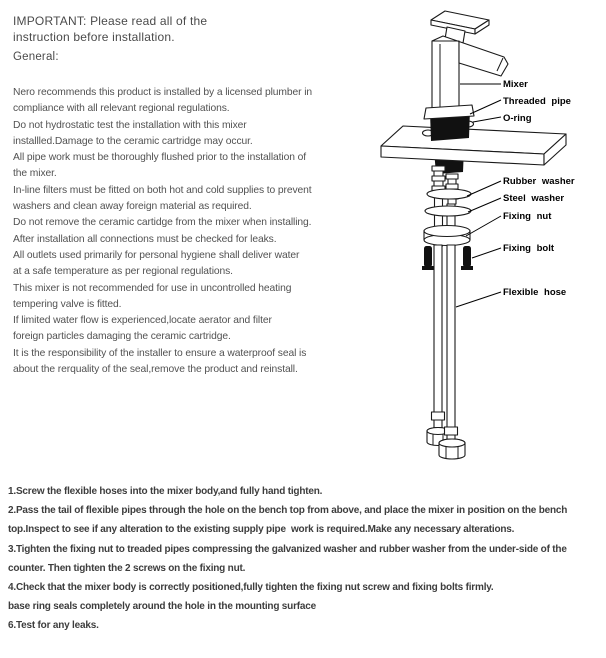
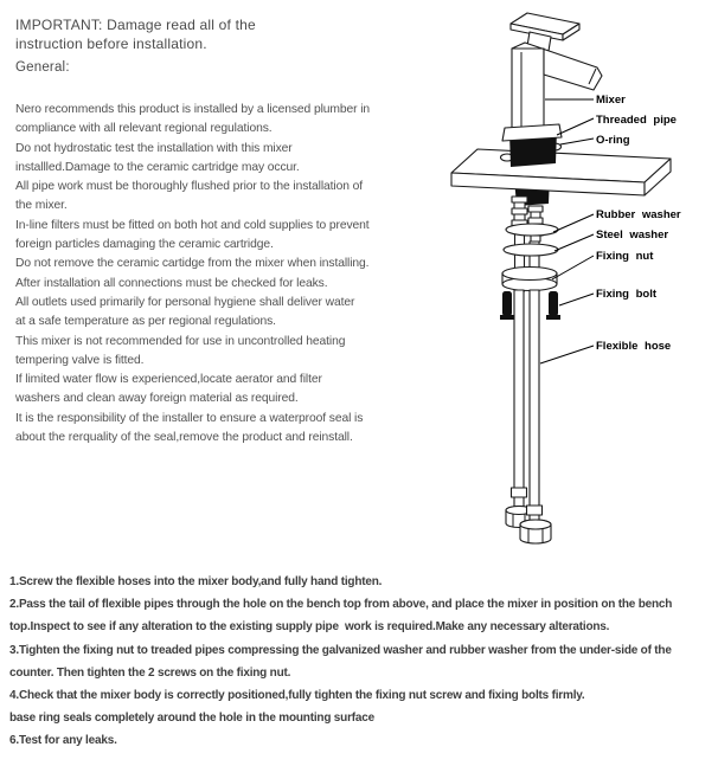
- IMPORTANT: Please read all of the
+ IMPORTANT: Damage read all of the
  instruction before installation.
  General:
  Nero recommends this product is installed by a licensed plumber in
  compliance with all relevant regional regulations.
  Do not hydrostatic test the installation with this mixer
  installled.Damage to the ceramic cartridge may occur.
  All pipe work must be thoroughly flushed prior to the installation of
  the mixer.
  In-line filters must be fitted on both hot and cold supplies to prevent
- washers and clean away foreign material as required.
+ foreign particles damaging the ceramic cartridge.
  Do not remove the ceramic cartidge from the mixer when installing.
  After installation all connections must be checked for leaks.
  All outlets used primarily for personal hygiene shall deliver water
  at a safe temperature as per regional regulations.
  This mixer is not recommended for use in uncontrolled heating
  tempering valve is fitted.
  If limited water flow is experienced,locate aerator and filter
- foreign particles damaging the ceramic cartridge.
+ washers and clean away foreign material as required.
  It is the responsibility of the installer to ensure a waterproof seal is
  about the rerquality of the seal,remove the product and reinstall.
  1.Screw the flexible hoses into the mixer body,and fully hand tighten.
  2.Pass the tail of flexible pipes through the hole on the bench top from above, and place the mixer in position on the bench
  top.Inspect to see if any alteration to the existing supply pipe work is required.Make any necessary alterations.
  3.Tighten the fixing nut to treaded pipes compressing the galvanized washer and rubber washer from the under-side of the
  counter. Then tighten the 2 screws on the fixing nut.
  4.Check that the mixer body is correctly positioned,fully tighten the fixing nut screw and fixing bolts firmly.
  base ring seals completely around the hole in the mounting surface
  6.Test for any leaks.
  Mixer
  Threaded pipe
  O-ring
  Rubber washer
  Steel washer
  Fixing nut
  Fixing bolt
  Flexible hose
